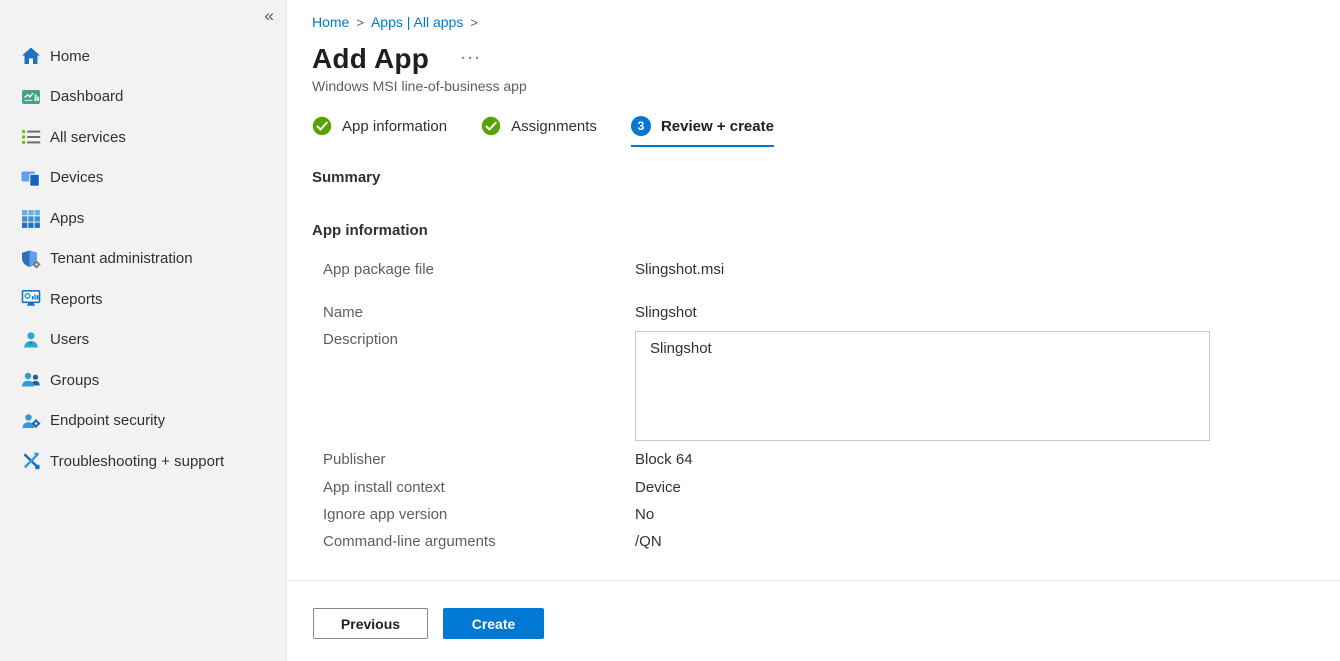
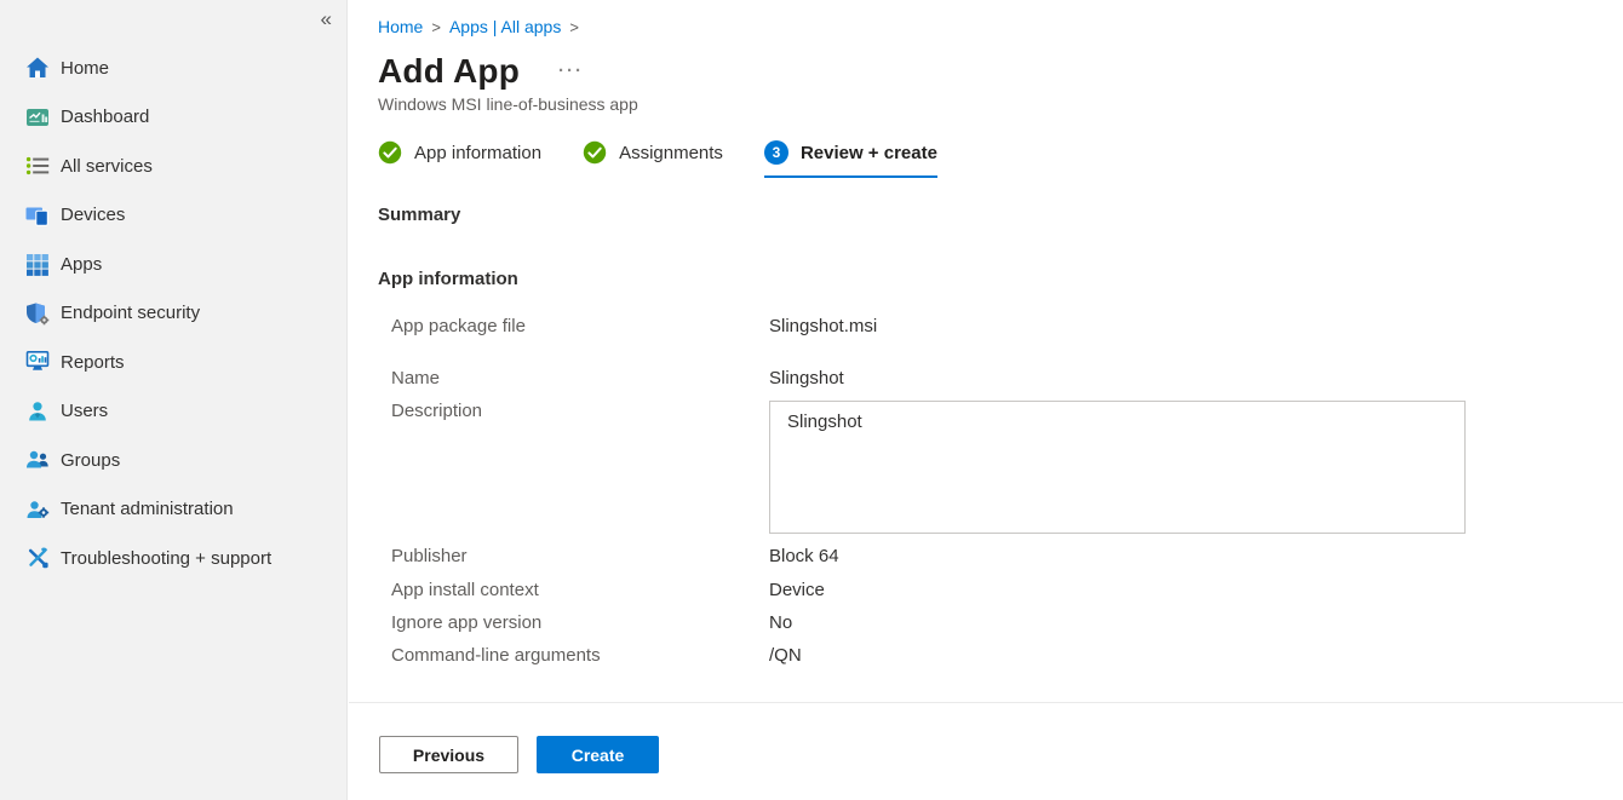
  «
  Home
  Dashboard
  All services
  Devices
  Apps
- Tenant administration
+ Endpoint security
  Reports
  Users
  Groups
- Endpoint security
+ Tenant administration
  Troubleshooting + support
  Home
  >
  Apps | All apps
  >
  Add App
  ···
  Windows MSI line-of-business app
  App information
  Assignments
  3
  Review + create
  Summary
  App information
  App package file
  Slingshot.msi
  Name
  Slingshot
  Description
  Slingshot
  Publisher
  Block 64
  App install context
  Device
  Ignore app version
  No
  Command-line arguments
  /QN
  Previous
  Create
